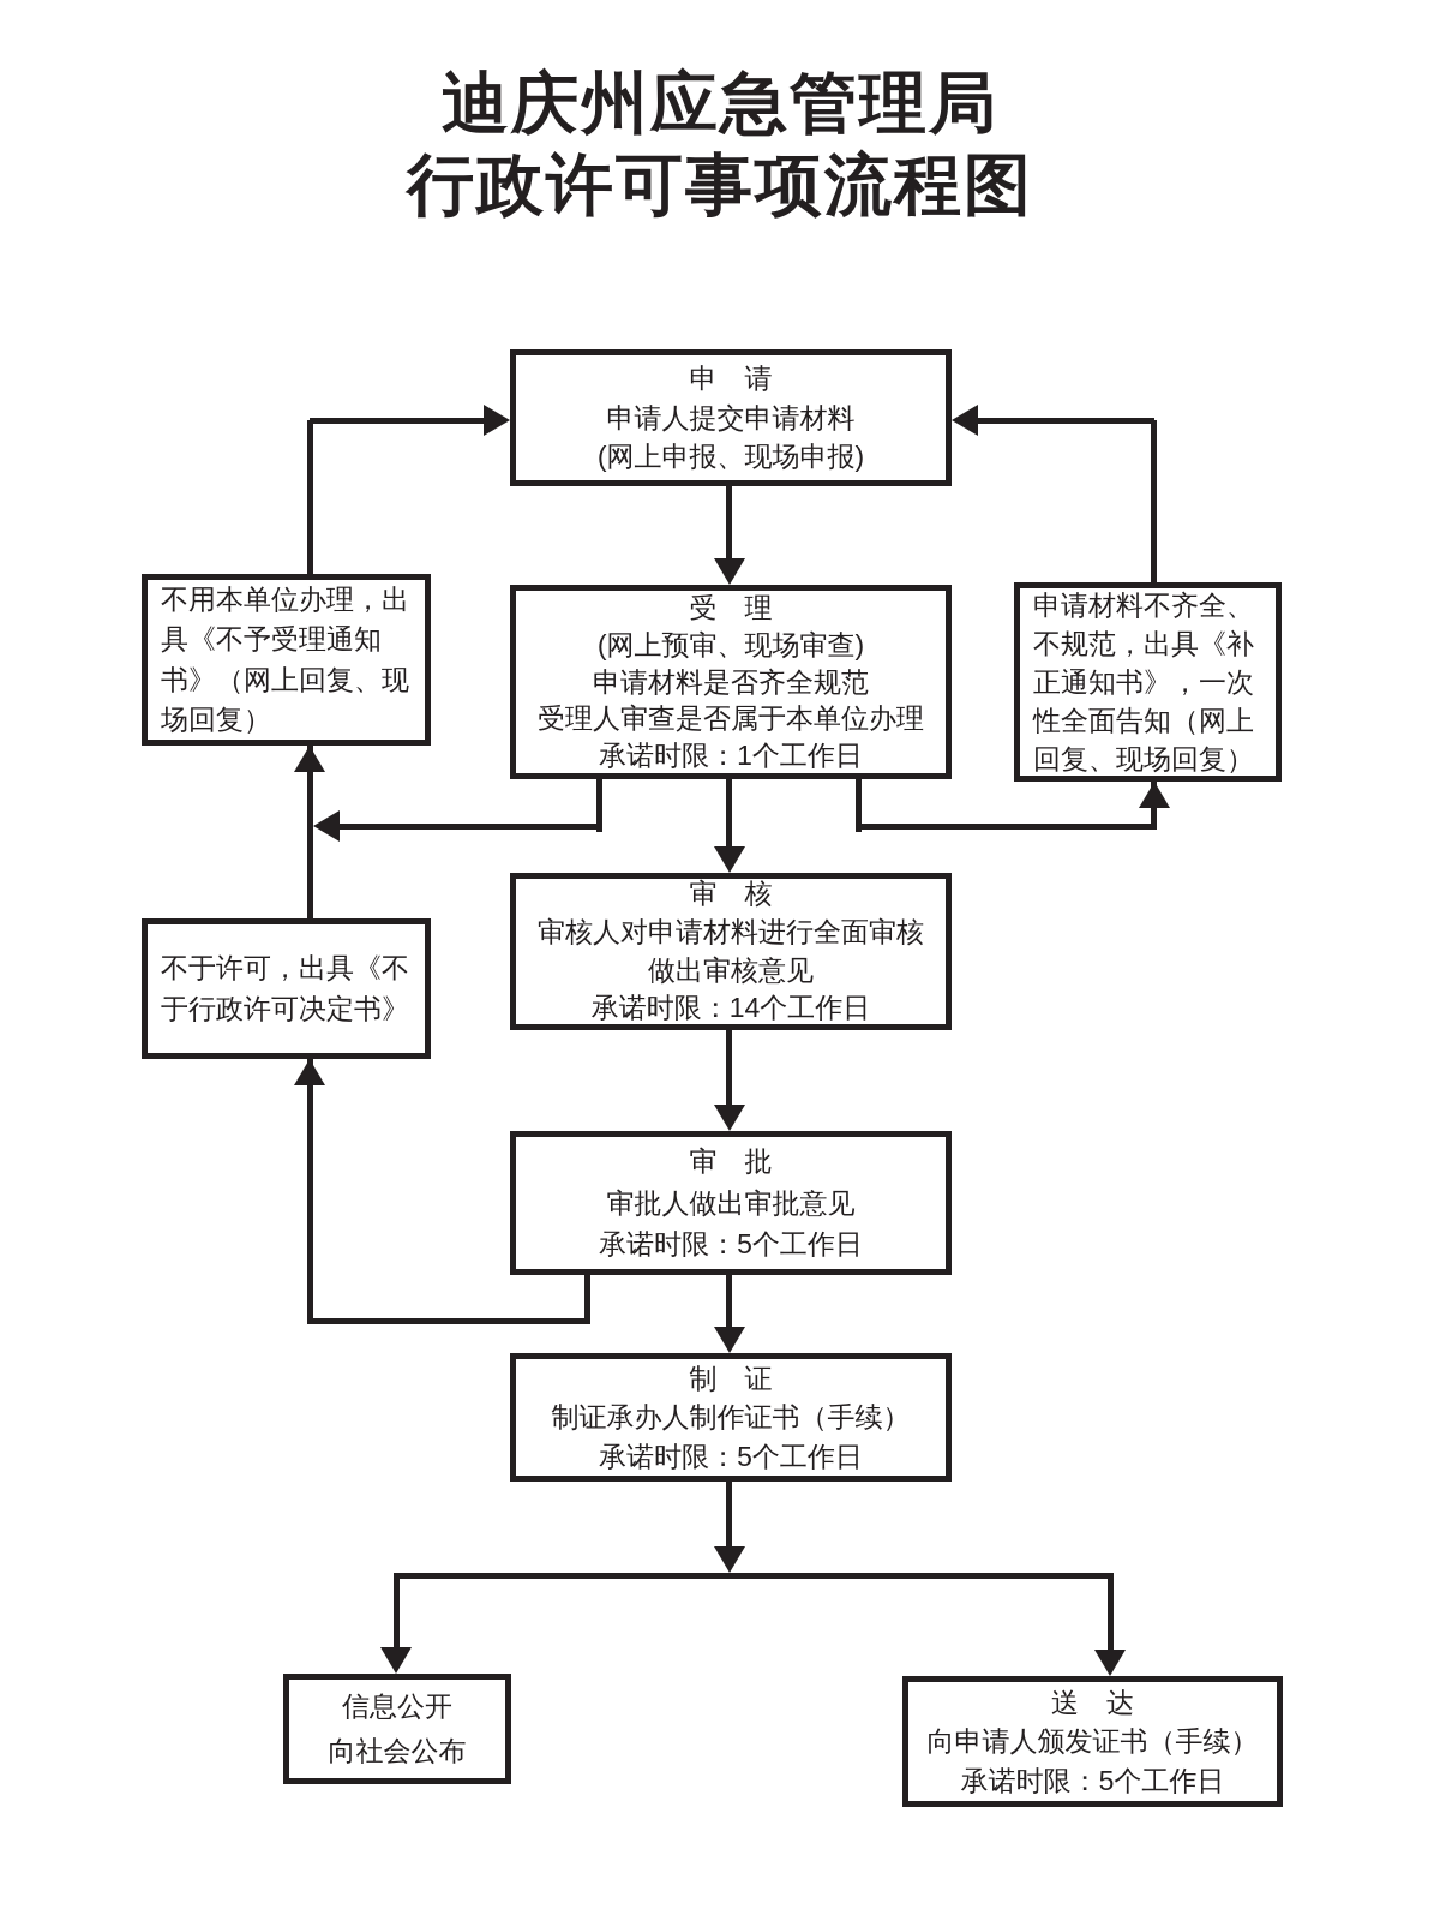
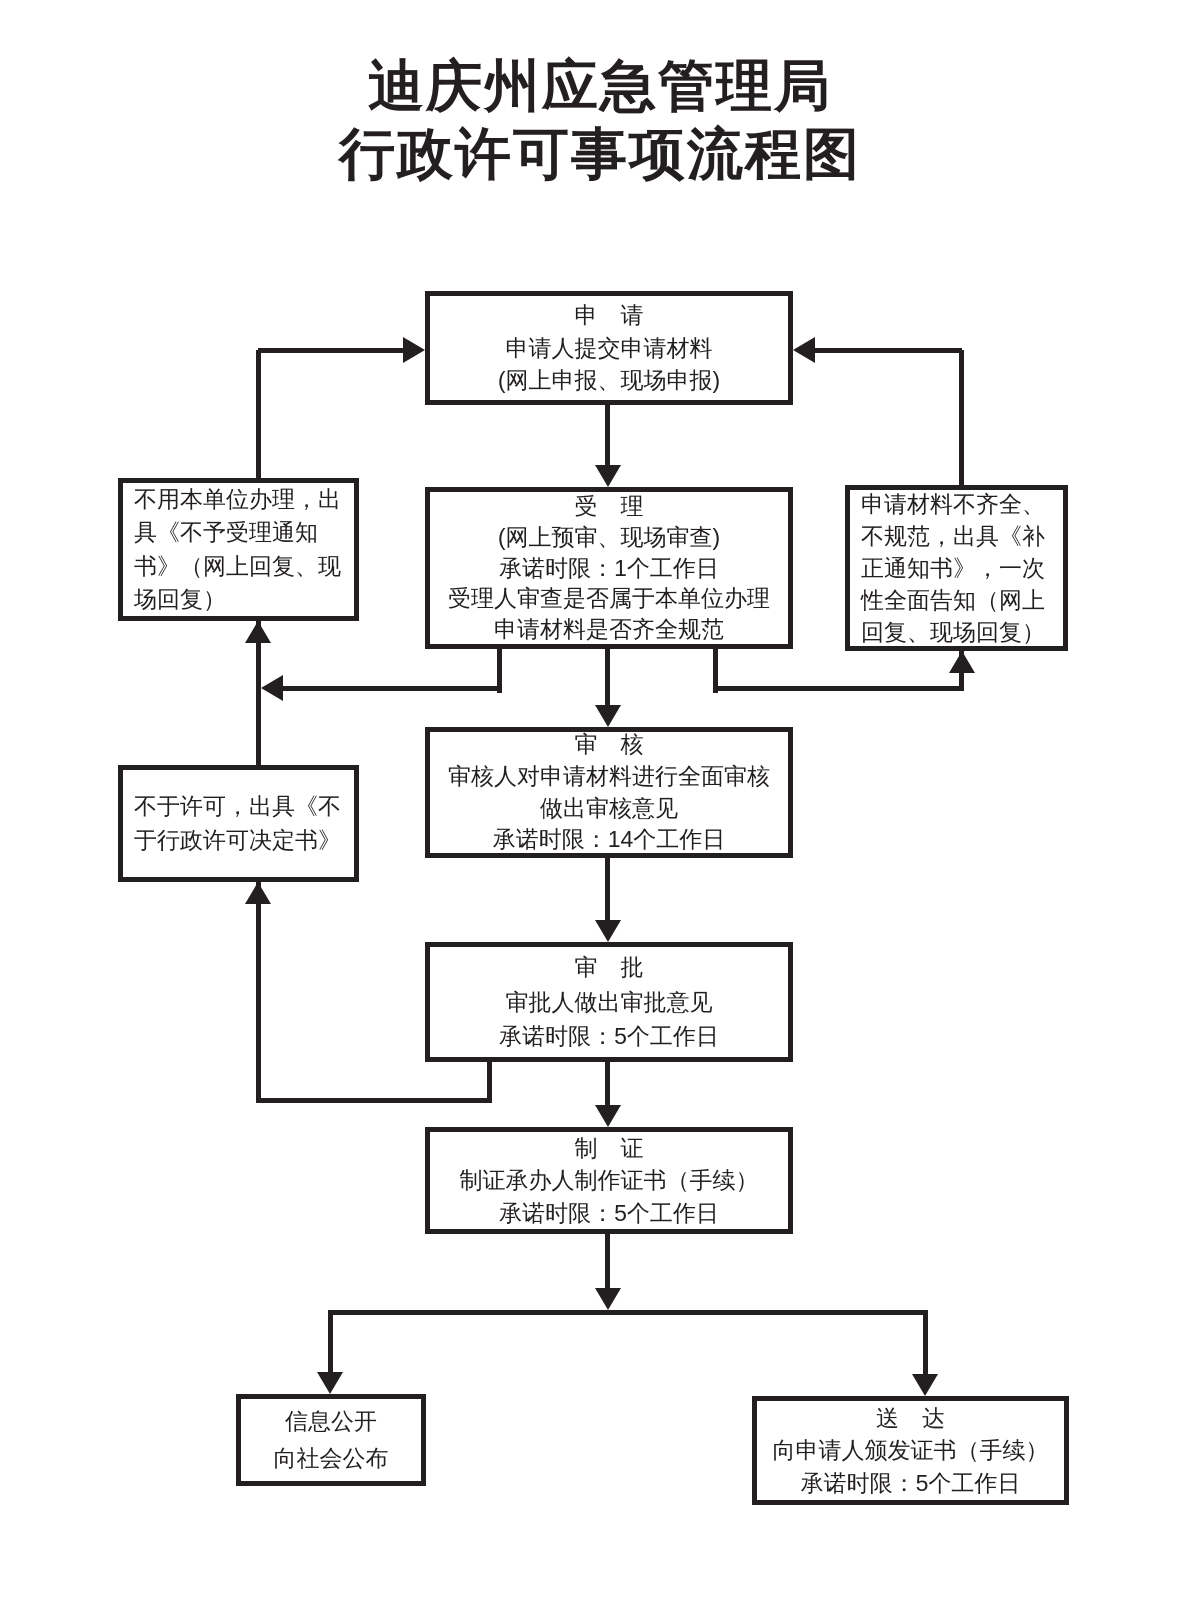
  迪庆州应急管理局
  行政许可事项流程图
  申 请
  申请人提交申请材料
  (网上申报、现场申报)
  受 理
  (网上预审、现场审查)
- 申请材料是否齐全规范
+ 承诺时限：1个工作日
  受理人审查是否属于本单位办理
- 承诺时限：1个工作日
+ 申请材料是否齐全规范
  不用本单位办理，出具《不予受理通知书》（网上回复、现场回复）
  申请材料不齐全、不规范，出具《补正通知书》，一次性全面告知（网上回复、现场回复）
  审 核
  审核人对申请材料进行全面审核
  做出审核意见
  承诺时限：14个工作日
  不于许可，出具《不于行政许可决定书》
  审 批
  审批人做出审批意见
  承诺时限：5个工作日
  制 证
  制证承办人制作证书（手续）
  承诺时限：5个工作日
  信息公开
  向社会公布
  送 达
  向申请人颁发证书（手续）
  承诺时限：5个工作日
